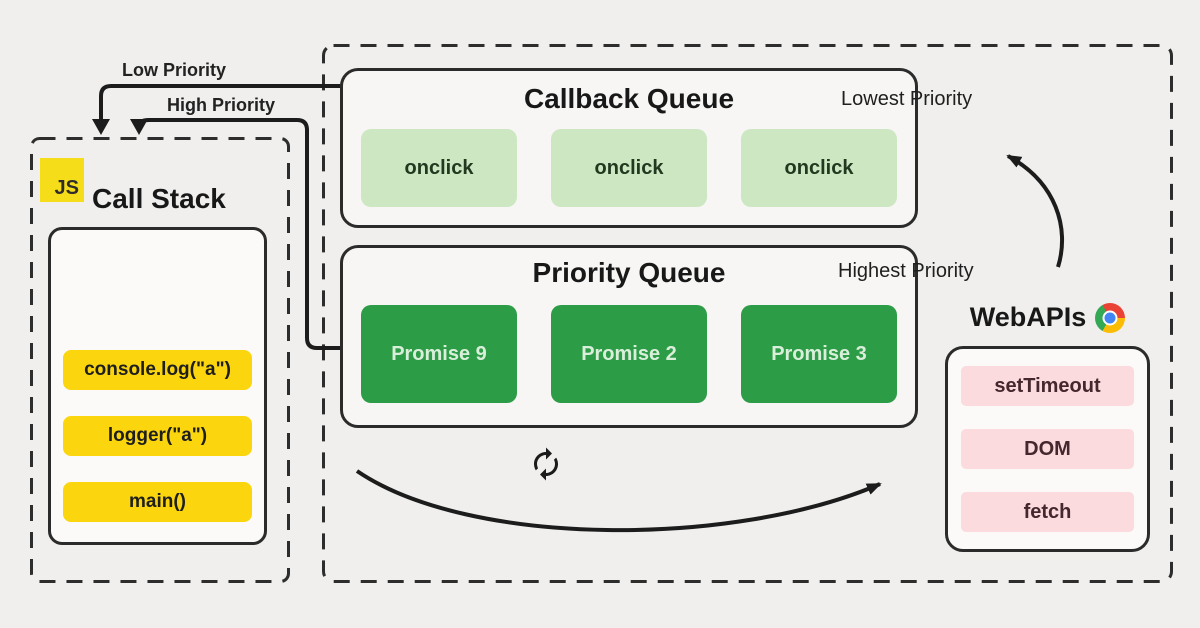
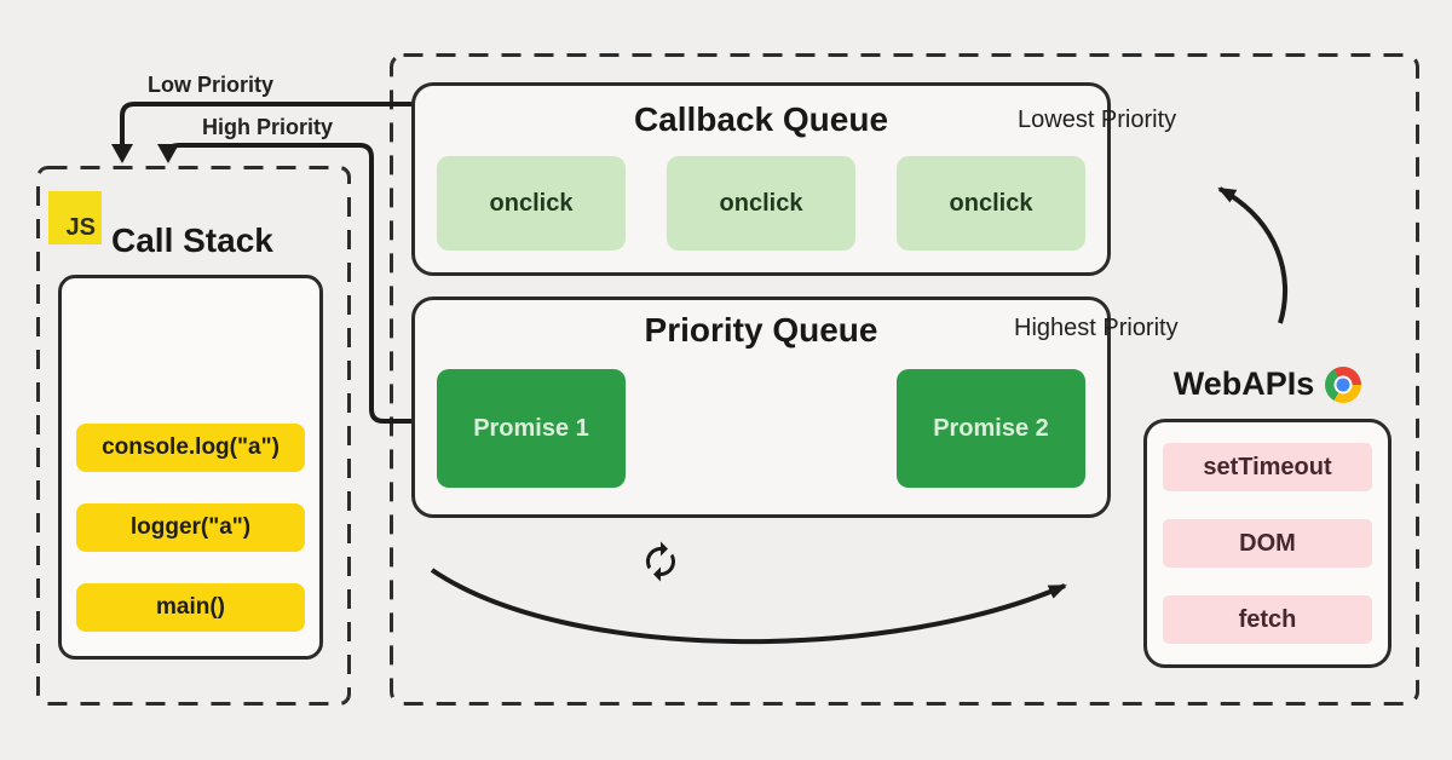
  Low Priority
  High Priority
  JS
  Call Stack
  console.log("a")
  logger("a")
  main()
  Callback Queue
  onclick
  onclick
  onclick
  Lowest Priority
  Priority Queue
- Promise 9
+ Promise 1
  Promise 2
- Promise 3
  Highest Priority
  WebAPIs
  setTimeout
  DOM
  fetch
